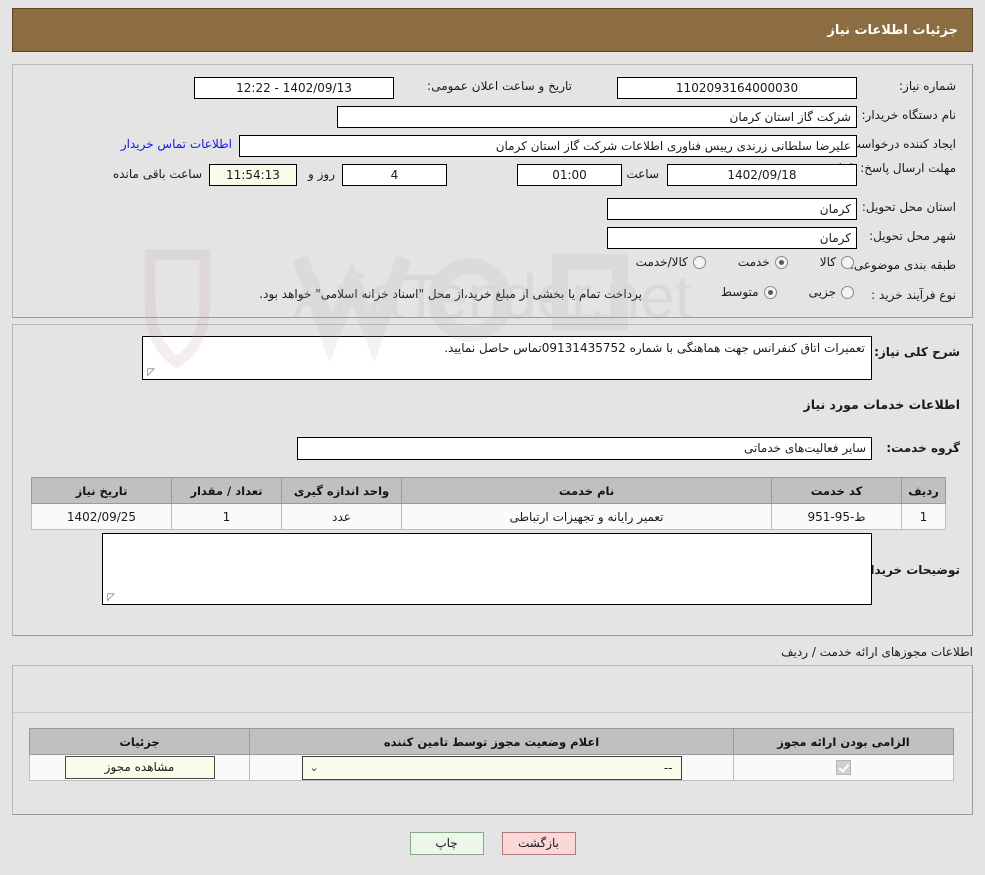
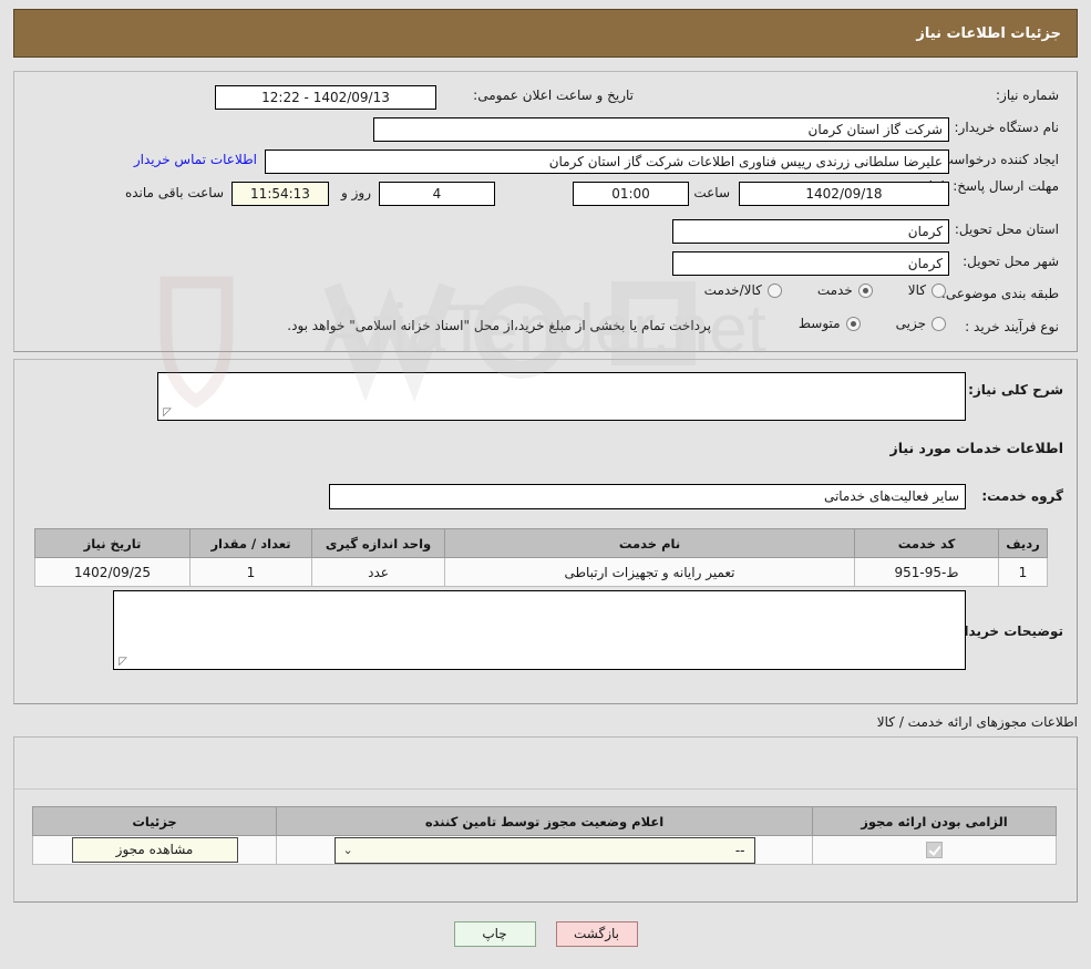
  AriaTender.net
  جزئیات اطلاعات نیاز
  شماره نیاز:
- 1102093164000030
  تاریخ و ساعت اعلان عمومی:
  1402/09/13 - 12:22
  نام دستگاه خریدار:
  شرکت گاز استان کرمان
  ایجاد کننده درخواس
  علیرضا سلطانی زرندی رییس فناوری اطلاعات شرکت گاز استان کرمان
  اطلاعات تماس خریدار
  1402/09/18
  ساعت
  01:00
  4
  روز و
  11:54:13
  ساعت باقی مانده
  استان محل تحویل:
  کرمان
  شهر محل تحویل:
  کرمان
  طبقه بندی موضوعی
  کالا
  خدمت
  کالا/خدمت
  نوع فرآیند خرید :
  جزیی
  متوسط
  پرداخت تمام یا بخشی از مبلغ خرید،از محل "اسناد خزانه اسلامی" خواهد بود.
  شرح کلی نیاز:
- تعمیرات اتاق کنفرانس جهت هماهنگی با شماره 09131435752تماس حاصل نمایید.
  ◸
  اطلاعات خدمات مورد نیاز
  گروه خدمت:
  سایر فعالیت‌های خدماتی
  ردیف	کد خدمت	نام خدمت	واحد اندازه گیری	تعداد / مقدار	تاریخ نیاز
  1	ط-95-951	تعمیر رایانه و تجهیزات ارتباطی	عدد	1	1402/09/25
  توضیحات خریدا
  ◸
- اطلاعات مجوزهای ارائه خدمت / ردیف
+ اطلاعات مجوزهای ارائه خدمت / کالا
  الزامی بودن ارائه مجوز	اعلام وضعیت مجوز توسط تامین کننده	جزئیات
  	--⌄	مشاهده مجوز
  بازگشت
  چاپ
